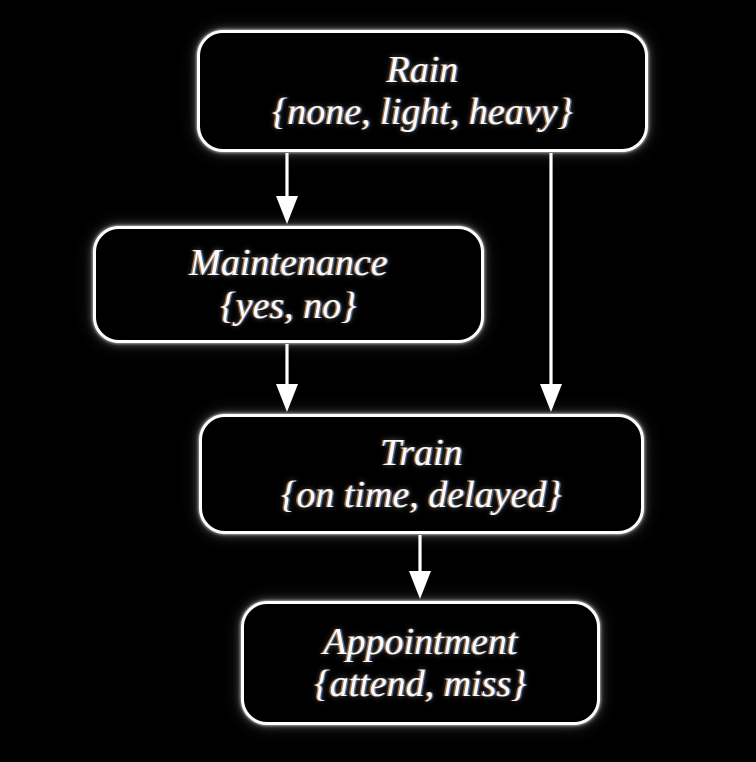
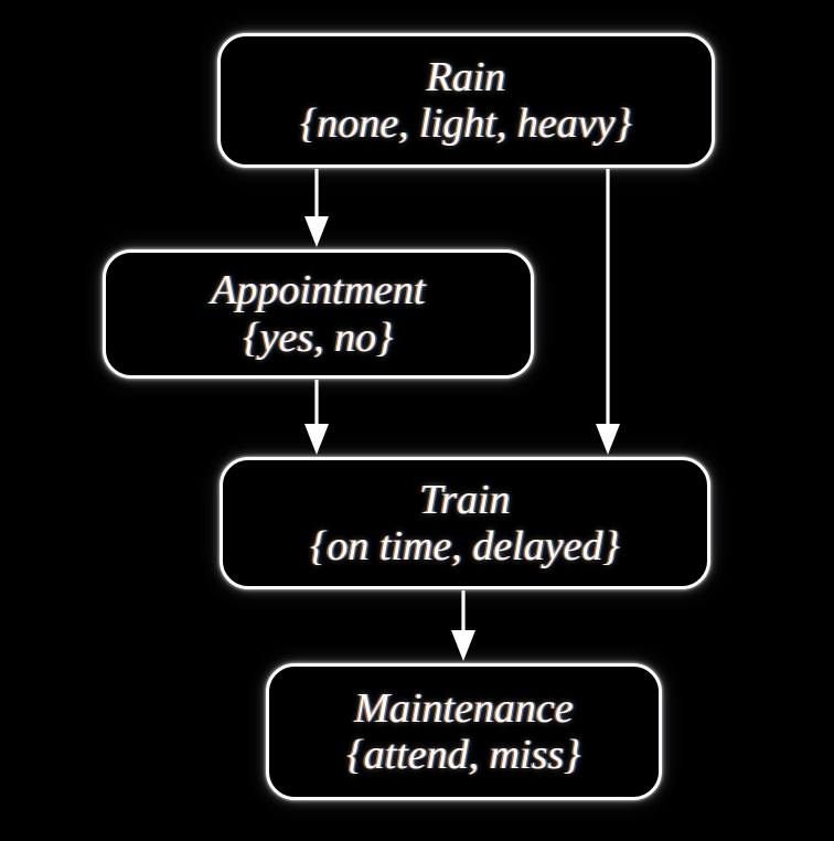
  Rain
  {none, light, heavy}
- Maintenance
+ Appointment
  {yes, no}
  Train
  {on time, delayed}
- Appointment
+ Maintenance
  {attend, miss}
